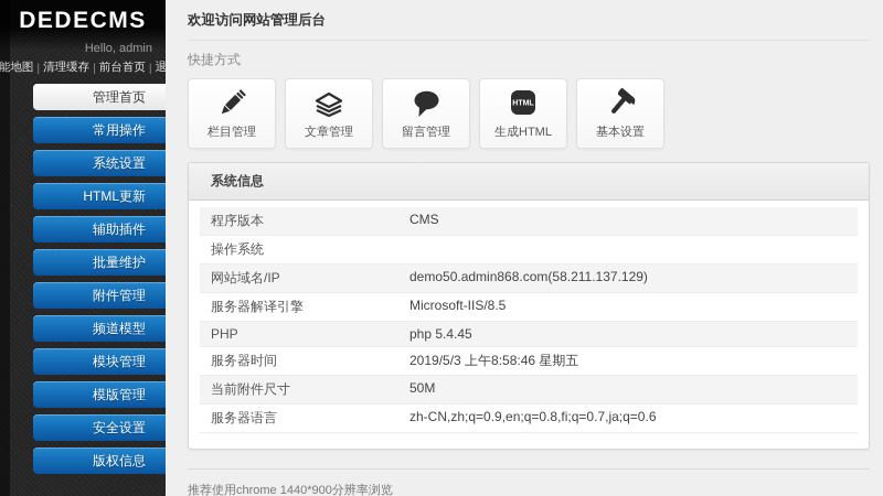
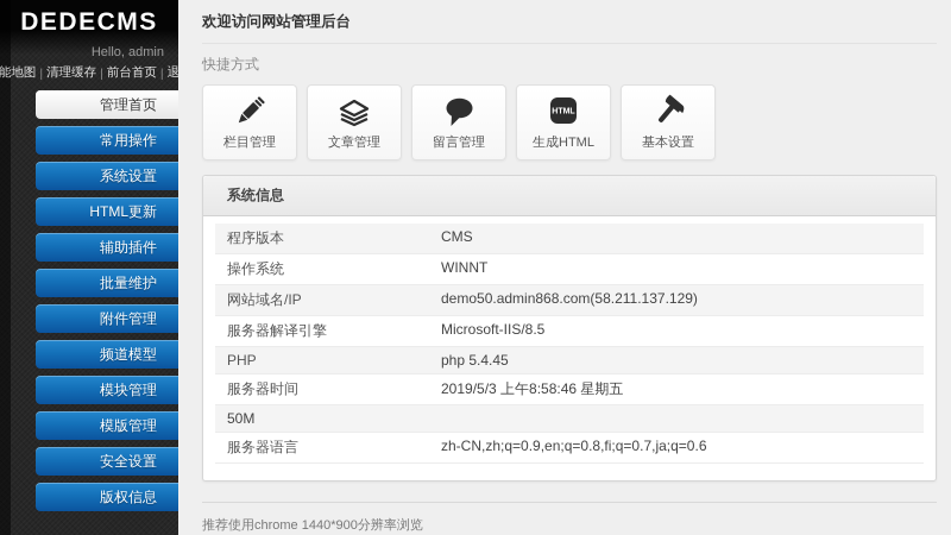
  DEDECMS
  Hello, admin
  能地图
  |
  清理缓存
  |
  前台首页
  |
  管理首页
  常用操作
  系统设置
  HTML更新
  辅助插件
  批量维护
  附件管理
  频道模型
  模块管理
  模版管理
  安全设置
  版权信息
  欢迎访问网站管理后台
  快捷方式
  栏目管理
  文章管理
  留言管理
  生成HTML
  基本设置
  系统信息
  程序版本
  CMS
  操作系统
+ WINNT
  网站域名/IP
  demo50.admin868.com(58.211.137.129)
  服务器解译引擎
  Microsoft-IIS/8.5
  PHP
  php 5.4.45
  服务器时间
  2019/5/3 上午8:58:46 星期五
- 当前附件尺寸
  50M
  服务器语言
  zh-CN,zh;q=0.9,en;q=0.8,fi;q=0.7,ja;q=0.6
  推荐使用chrome 1440*900分辨率浏览
